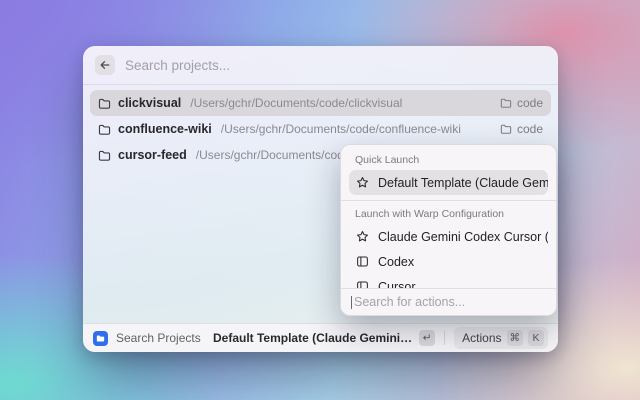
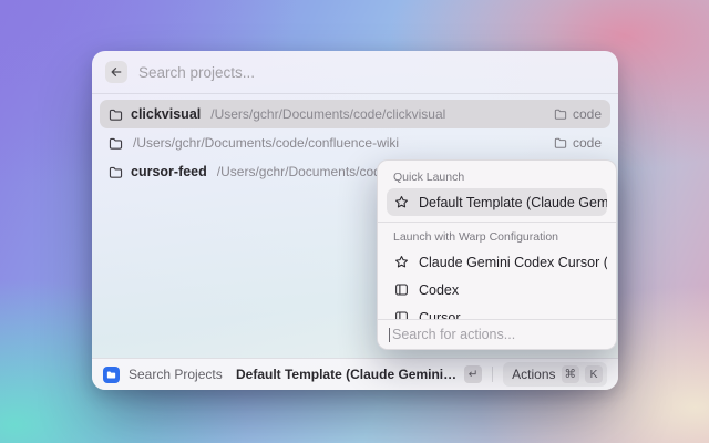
  Search projects...
  clickvisual
  /Users/gchr/Documents/code/clickvisual
  code
- confluence-wiki
  /Users/gchr/Documents/code/confluence-wiki
  code
  cursor-feed
  Search Projects
  Default Template (Claude Gemini…
  ↵
  Actions
  ⌘
  K
  Quick Launch
  Default Template (Claude Gem
  Launch with Warp Configuration
  Claude Gemini Codex Cursor (
  Codex
  Cursor
  Search for actions...
